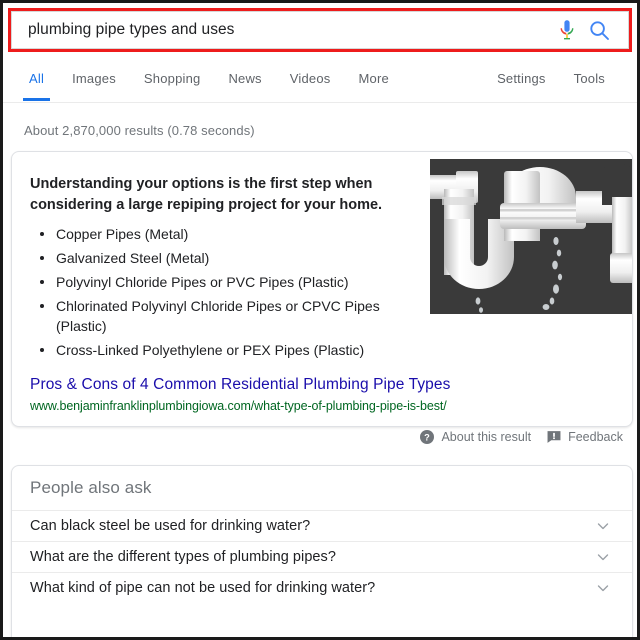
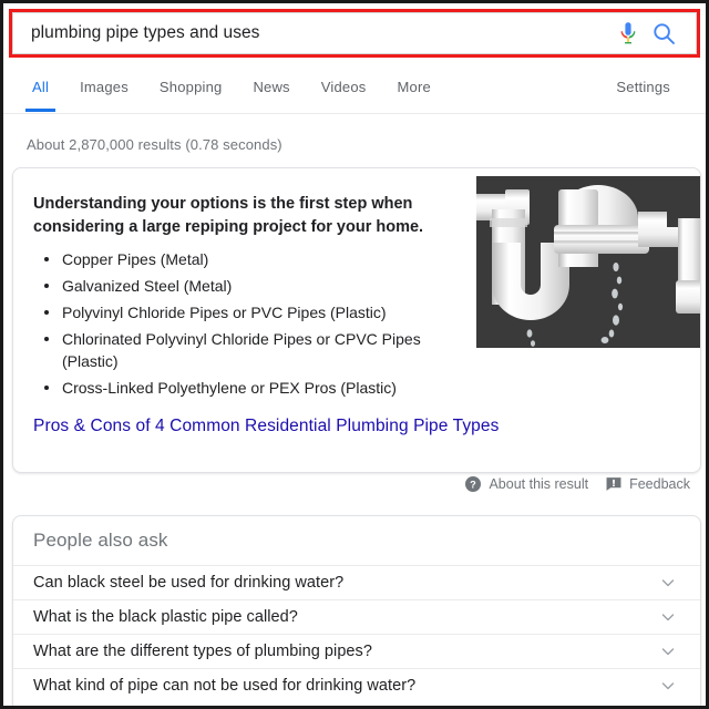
  plumbing pipe types and uses
  All
  Images
  Shopping
  News
  Videos
  More
  Settings
- Tools
  About 2,870,000 results (0.78 seconds)
  Understanding your options is the first step when considering a large repiping project for your home.
  Copper Pipes (Metal)
  Galvanized Steel (Metal)
  Polyvinyl Chloride Pipes or PVC Pipes (Plastic)
  Chlorinated Polyvinyl Chloride Pipes or CPVC Pipes (Plastic)
- Cross-Linked Polyethylene or PEX Pipes (Plastic)
+ Cross-Linked Polyethylene or PEX Pros (Plastic)
  Pros & Cons of 4 Common Residential Plumbing Pipe Types
- www.benjaminfranklinplumbingiowa.com/what-type-of-plumbing-pipe-is-best/
  ?
  About this result
  Feedback
  People also ask
  Can black steel be used for drinking water?
+ What is the black plastic pipe called?
  What are the different types of plumbing pipes?
  What kind of pipe can not be used for drinking water?
